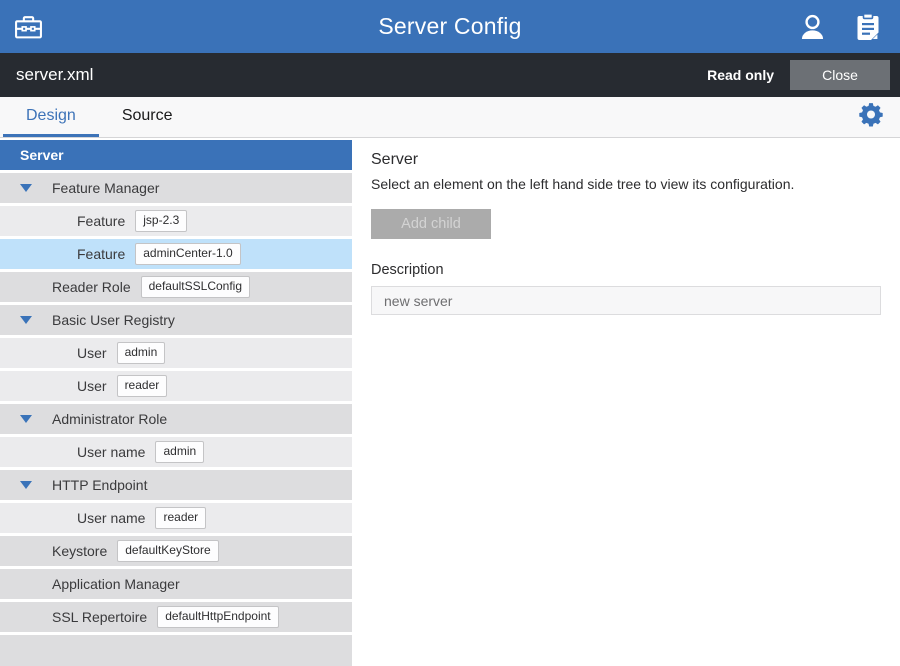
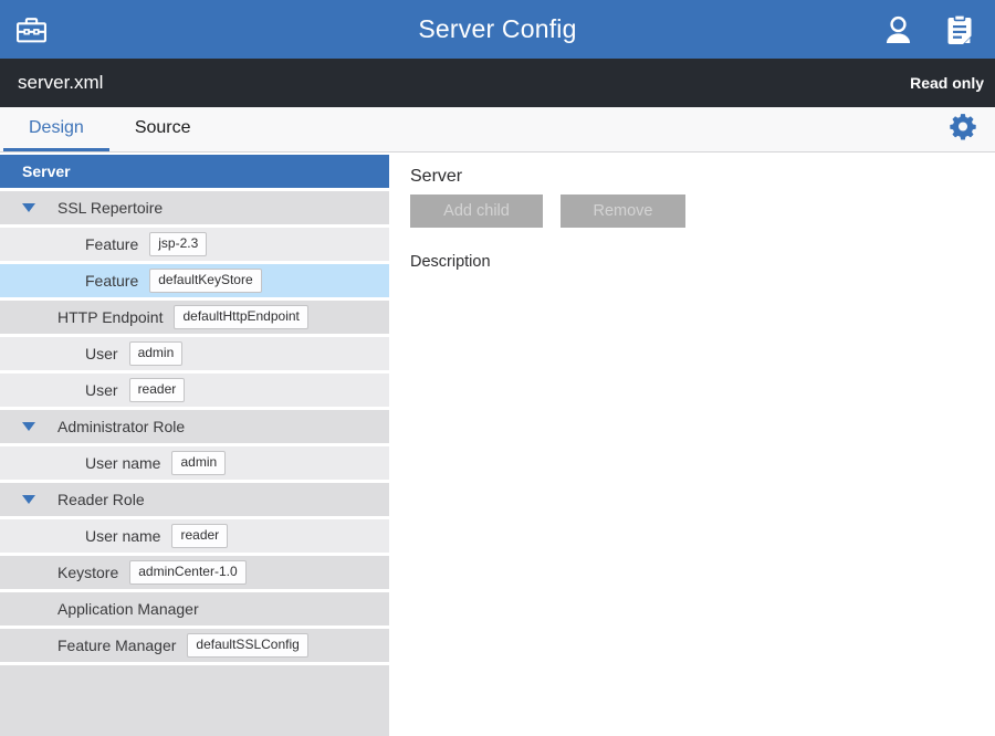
  Server Config
  server.xml
  Read only
- Close
  Design
  Source
  Server
- Feature Manager
+ SSL Repertoire
  Feature
  jsp-2.3
  Feature
- adminCenter-1.0
+ defaultKeyStore
- Reader Role
+ HTTP Endpoint
- defaultSSLConfig
+ defaultHttpEndpoint
- Basic User Registry
  User
  admin
  User
  reader
  Administrator Role
  User name
  admin
- HTTP Endpoint
+ Reader Role
  User name
  reader
  Keystore
- defaultKeyStore
+ adminCenter-1.0
  Application Manager
- SSL Repertoire
+ Feature Manager
- defaultHttpEndpoint
+ defaultSSLConfig
  Server
- Select an element on the left hand side tree to view its configuration.
  Add child
+ Remove
  Description
- new server
